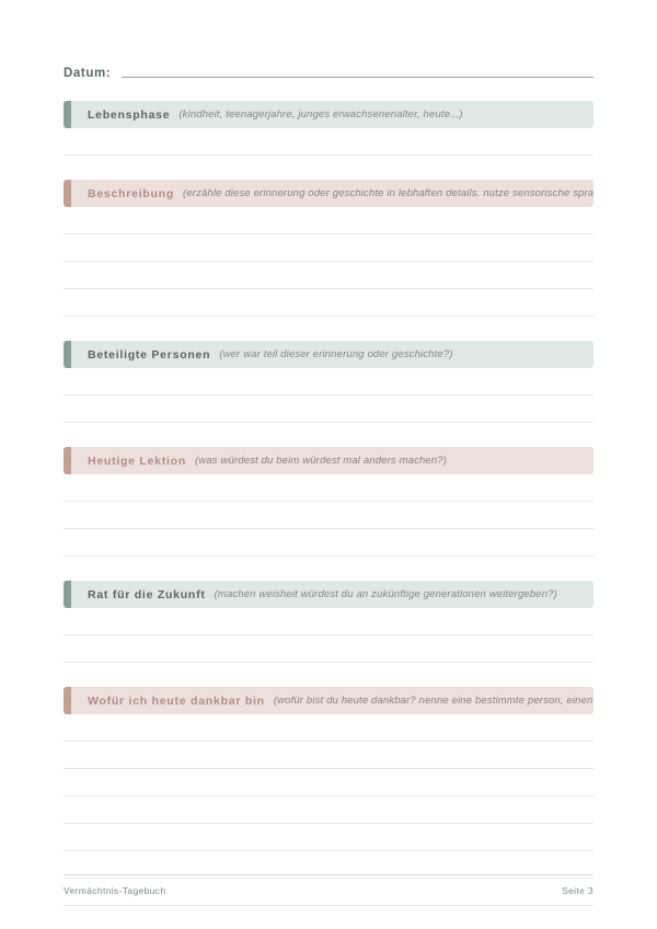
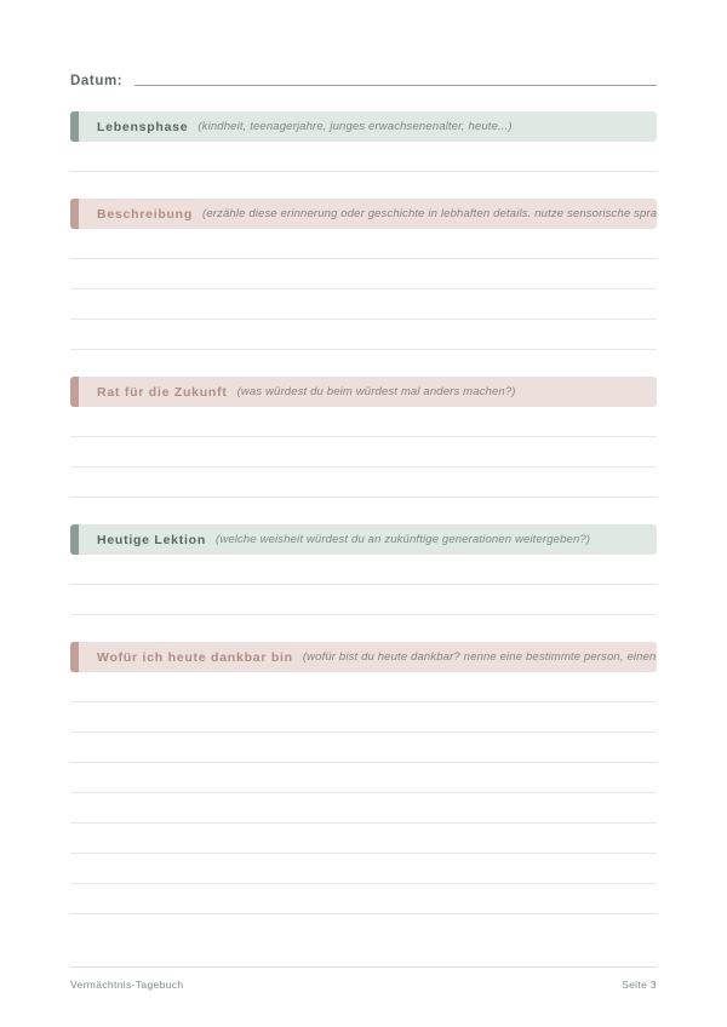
  Datum:
  Lebensphase
  (kindheit, teenagerjahre, junges erwachsenenalter, heute...)
  Beschreibung
  (erzähle diese erinnerung oder geschichte in lebhaften details. nutze sensorische spra
- Beteiligte Personen
- (wer war teil dieser erinnerung oder geschichte?)
- Heutige Lektion
+ Rat für die Zukunft
  (was würdest du beim würdest mal anders machen?)
- Rat für die Zukunft
+ Heutige Lektion
- (machen weisheit würdest du an zukünftige generationen weitergeben?)
+ (welche weisheit würdest du an zukünftige generationen weitergeben?)
  Wofür ich heute dankbar bin
  (wofür bist du heute dankbar? nenne eine bestimmte person, einen
  Vermächtnis-Tagebuch
  Seite 3
